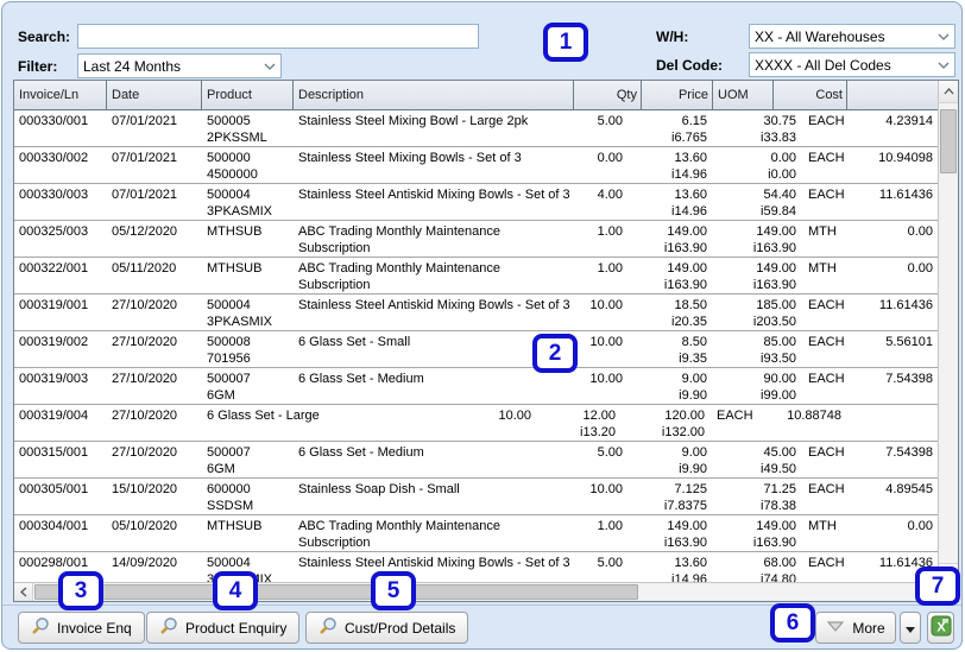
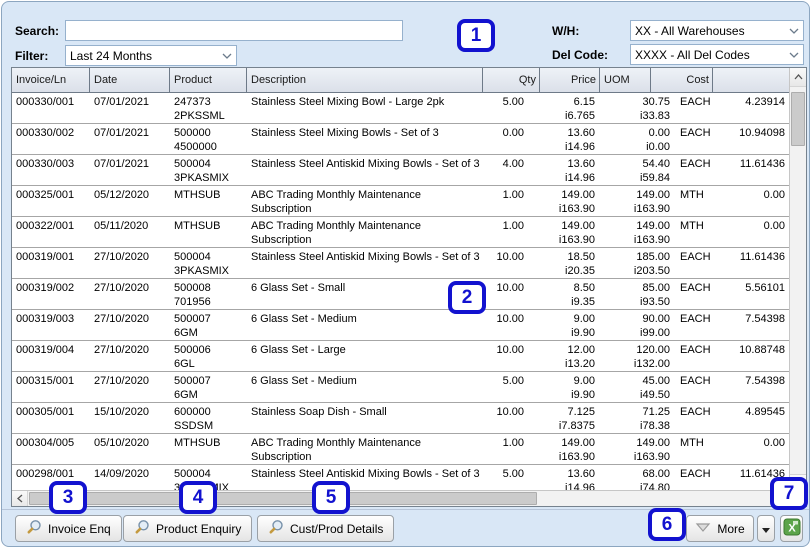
  Search:
  Filter:
  Last 24 Months
  W/H:
  XX - All Warehouses
  Del Code:
  XXXX - All Del Codes
  Invoice/Ln
  Date
  Product
  Description
  Qty
  Price
  UOM
  Cost
  000330/001
  07/01/2021
- 500005
+ 247373
  2PKSSML
  Stainless Steel Mixing Bowl - Large 2pk
  5.00
  6.15
  i6.765
  30.75
  i33.83
  EACH
  4.23914
  000330/002
  07/01/2021
  500000
  4500000
  Stainless Steel Mixing Bowls - Set of 3
  0.00
  13.60
  i14.96
  0.00
  i0.00
  EACH
  10.94098
  000330/003
  07/01/2021
  500004
  3PKASMIX
  Stainless Steel Antiskid Mixing Bowls - Set of 3
  4.00
  13.60
  i14.96
  54.40
  i59.84
  EACH
  11.61436
- 000325/003
+ 000325/001
  05/12/2020
  MTHSUB
  ABC Trading Monthly Maintenance Subscription
  1.00
  149.00
  i163.90
  149.00
  i163.90
  MTH
  0.00
  000322/001
  05/11/2020
  MTHSUB
  ABC Trading Monthly Maintenance Subscription
  1.00
  149.00
  i163.90
  149.00
  i163.90
  MTH
  0.00
  000319/001
  27/10/2020
  500004
  3PKASMIX
  Stainless Steel Antiskid Mixing Bowls - Set of 3
  10.00
  18.50
  i20.35
  185.00
  i203.50
  EACH
  11.61436
  000319/002
  27/10/2020
  500008
  701956
  6 Glass Set - Small
  10.00
  8.50
  i9.35
  85.00
  i93.50
  EACH
  5.56101
  000319/003
  27/10/2020
  500007
  6GM
  6 Glass Set - Medium
  10.00
  9.00
  i9.90
  90.00
  i99.00
  EACH
  7.54398
  000319/004
  27/10/2020
+ 500006
+ 6GL
  6 Glass Set - Large
  10.00
  12.00
  i13.20
  120.00
  i132.00
  EACH
  10.88748
  000315/001
  27/10/2020
  500007
  6GM
  6 Glass Set - Medium
  5.00
  9.00
  i9.90
  45.00
  i49.50
  EACH
  7.54398
  000305/001
  15/10/2020
  600000
  SSDSM
  Stainless Soap Dish - Small
  10.00
  7.125
  i7.8375
  71.25
  i78.38
  EACH
  4.89545
- 000304/001
+ 000304/005
  05/10/2020
  MTHSUB
  ABC Trading Monthly Maintenance Subscription
  1.00
  149.00
  i163.90
  149.00
  i163.90
  MTH
  0.00
  000298/001
  14/09/2020
  500004
  Stainless Steel Antiskid Mixing Bowls - Set of 3
  5.00
  13.60
  i14.96
  68.00
  i74.80
  EACH
  11.61436
  Invoice Enq
  Product Enquiry
  Cust/Prod Details
  More
  X
  1
  2
  3
  4
  5
  6
  7
